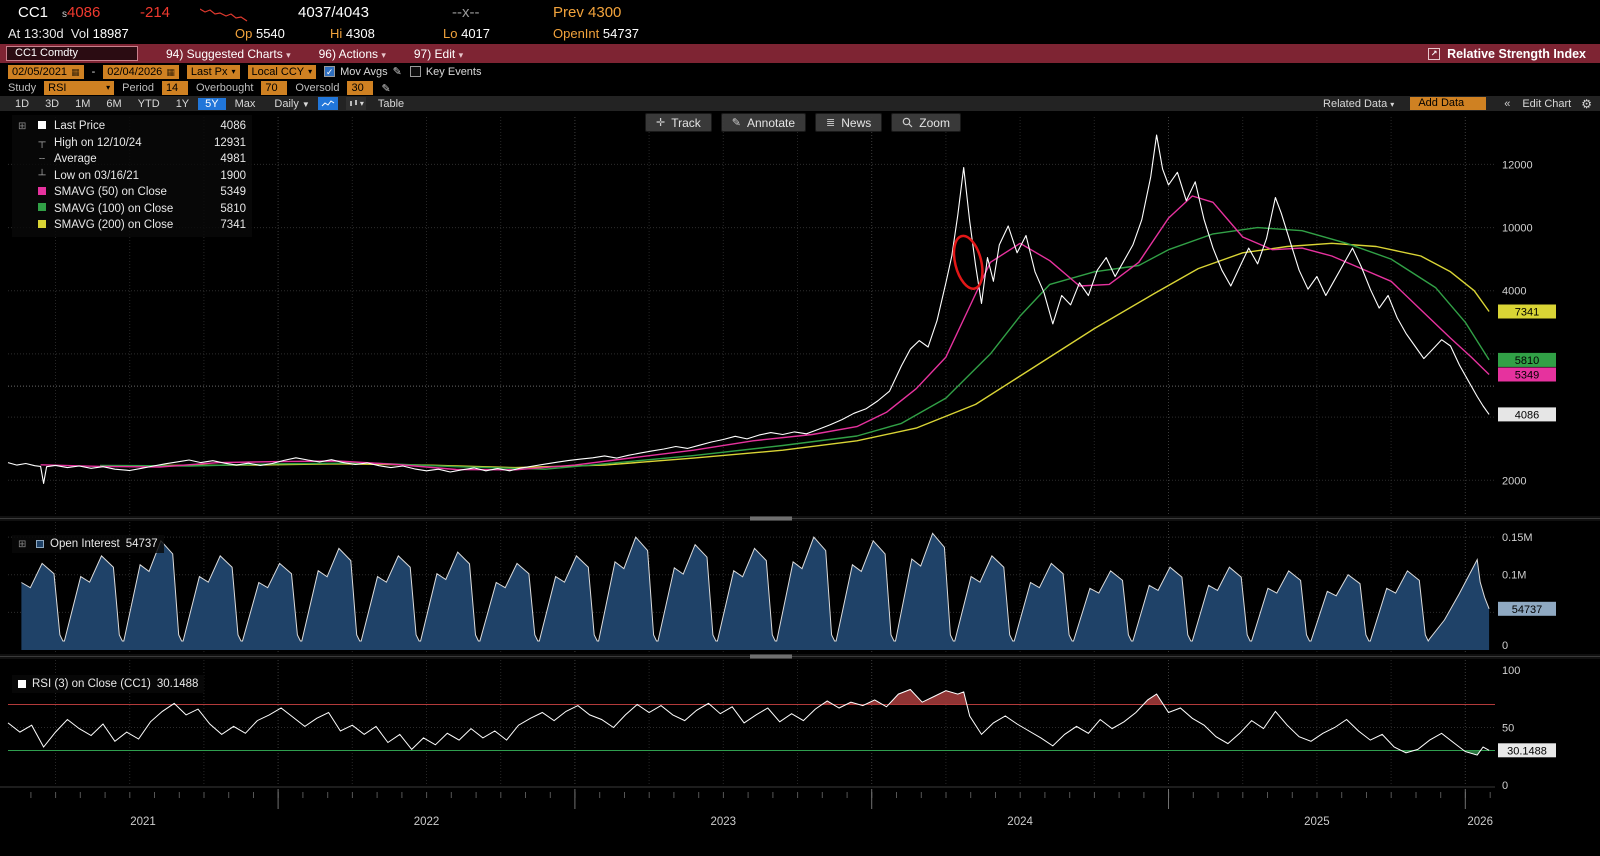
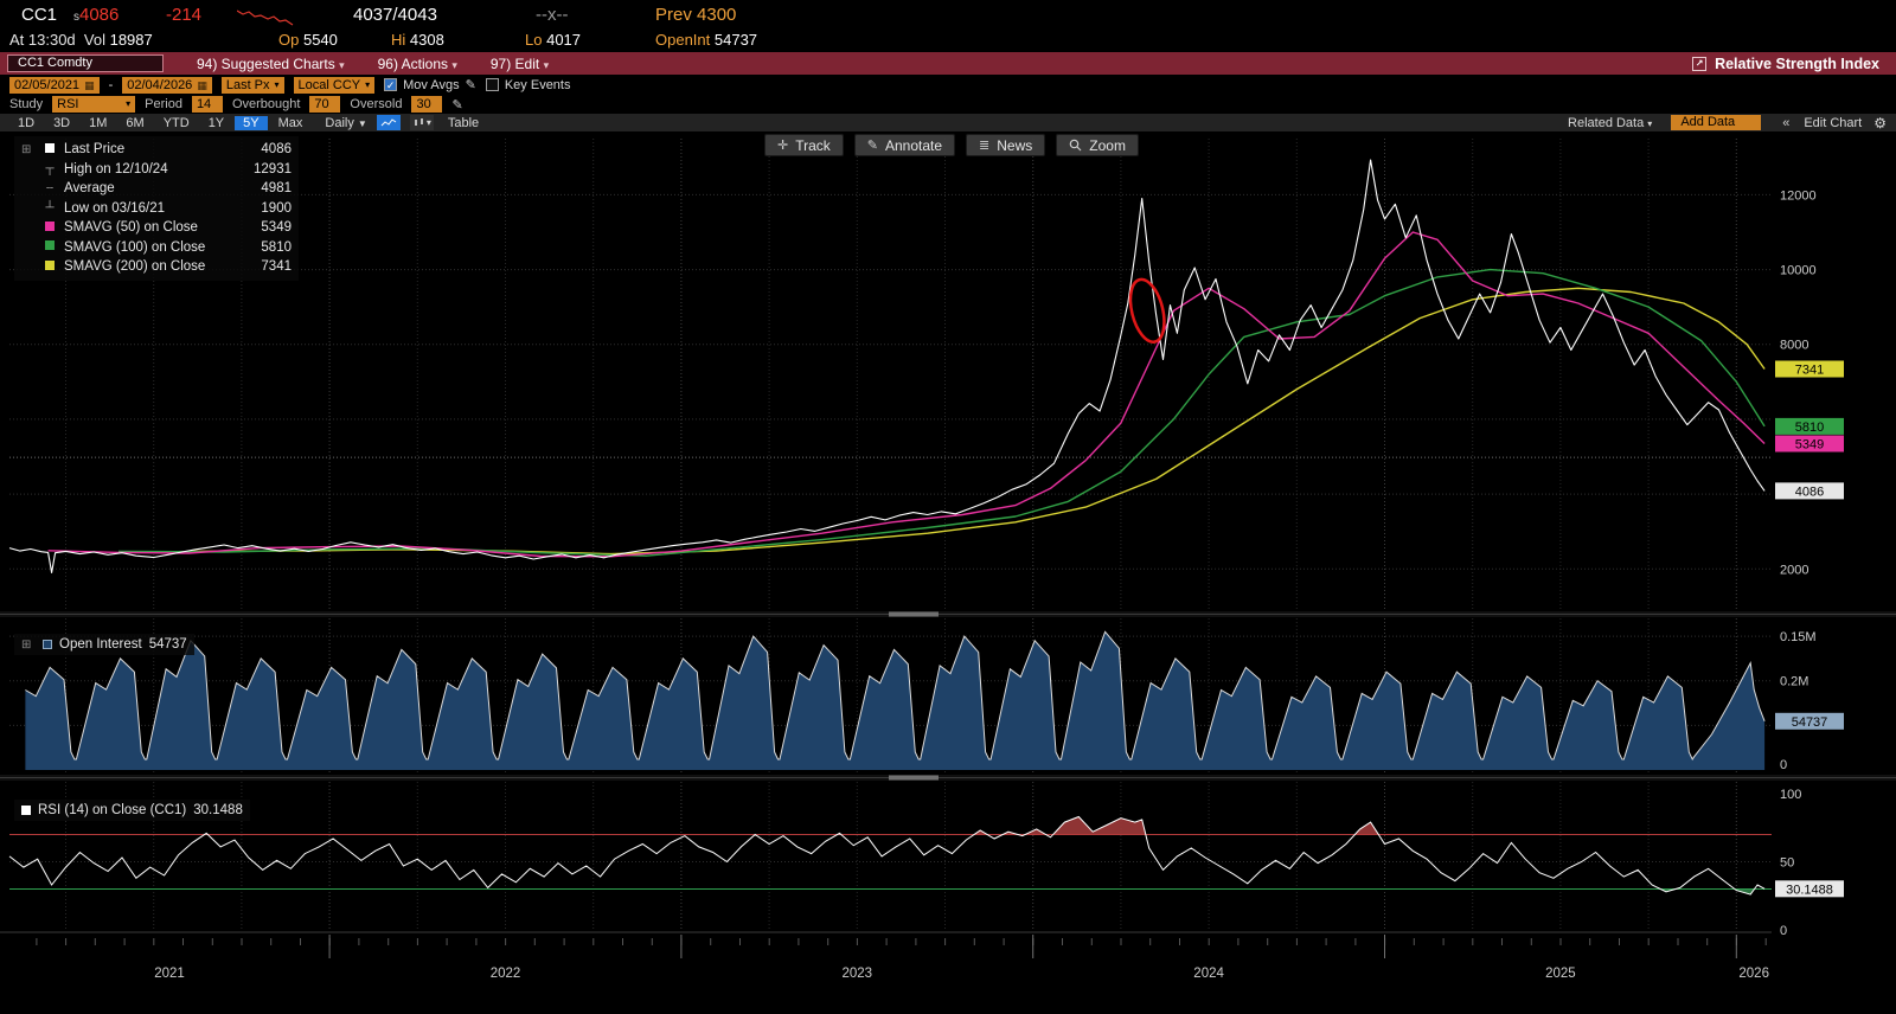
  CC1
  s4086
  -214
  4037/4043
  --x--
  Prev 4300
  At 13:30d Vol 18987
  Op 5540
  Hi 4308
  Lo 4017
  OpenInt 54737
  CC1 Comdty
  94) Suggested Charts ▾
  96) Actions ▾
  97) Edit ▾
  ↗
  Relative Strength Index
  02/05/2021
  ▦
  -
  02/04/2026
  ▦
  Last Px
  ▾
  Local CCY
  ▾
  ✓
  Mov Avgs
  ✎
  Key Events
  Study
  RSI
  ▾
  Period
  14
  Overbought
  70
  Oversold
  30
  ✎
  1D
  3D
  1M
  6M
  YTD
  1Y
  5Y
  Max
  Daily ▼
  ▾
  Table
  Related Data ▾
  Add Data
  «
  Edit Chart
  ⚙
  12000
  10000
- 4000
+ 8000
  2000
  7341
  5810
  5349
  4086
  0
- 0.1M
+ 0.2M
  0.15M
  54737
  100
  50
  0
  30.1488
  2021
  2022
  2023
  2024
  2025
  2026
  ⊞
  Last Price
  4086
  ┬
  High on 12/10/24
  12931
  ┄
  Average
  4981
  ┴
  Low on 03/16/21
  1900
  SMAVG (50) on Close
  5349
  SMAVG (100) on Close
  5810
  SMAVG (200) on Close
  7341
  ⊞
  Open Interest
  54737
- RSI (3) on Close (CC1)
+ RSI (14) on Close (CC1)
  30.1488
  ✛
  Track
  ✎
  Annotate
  ≣
  News
  Zoom
